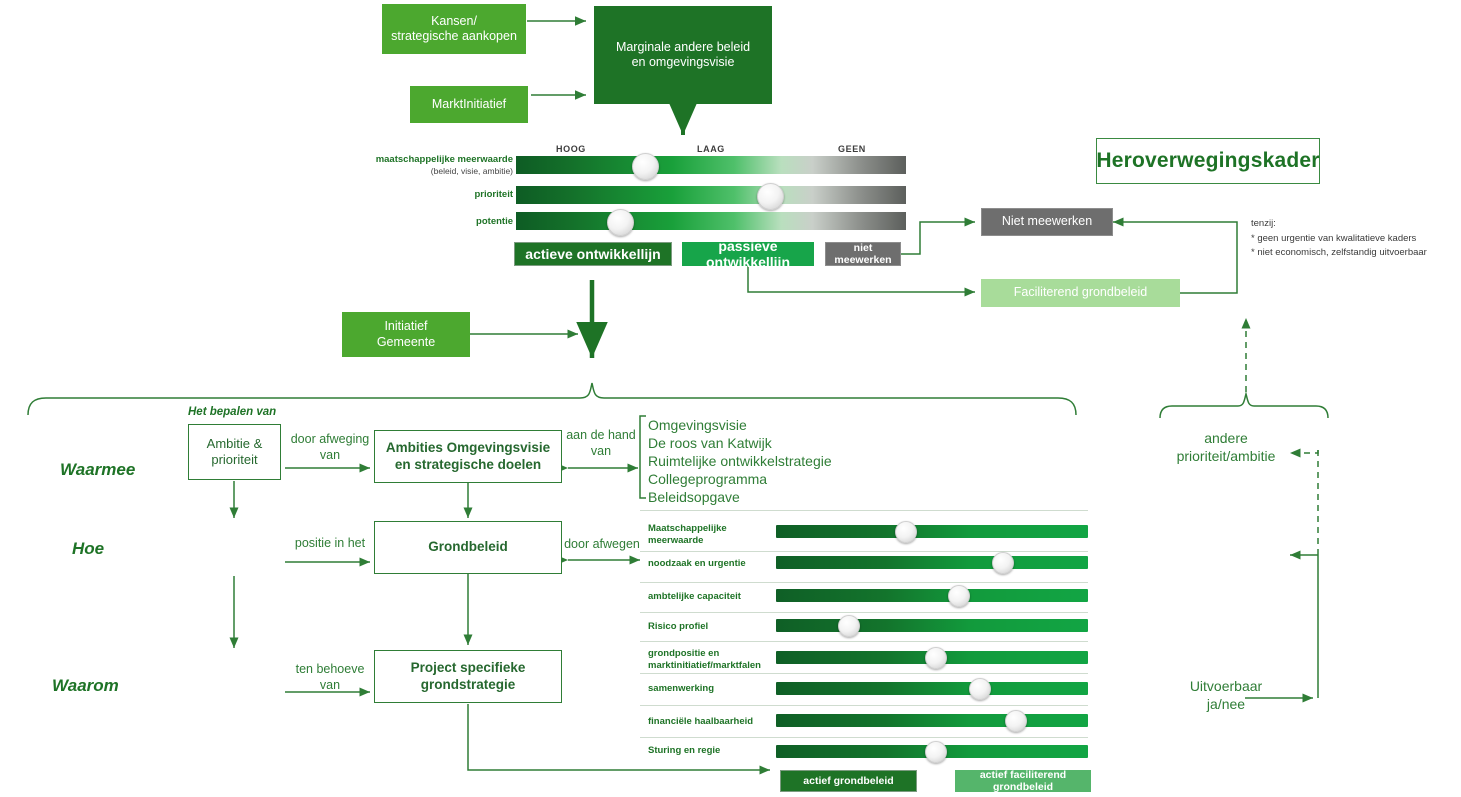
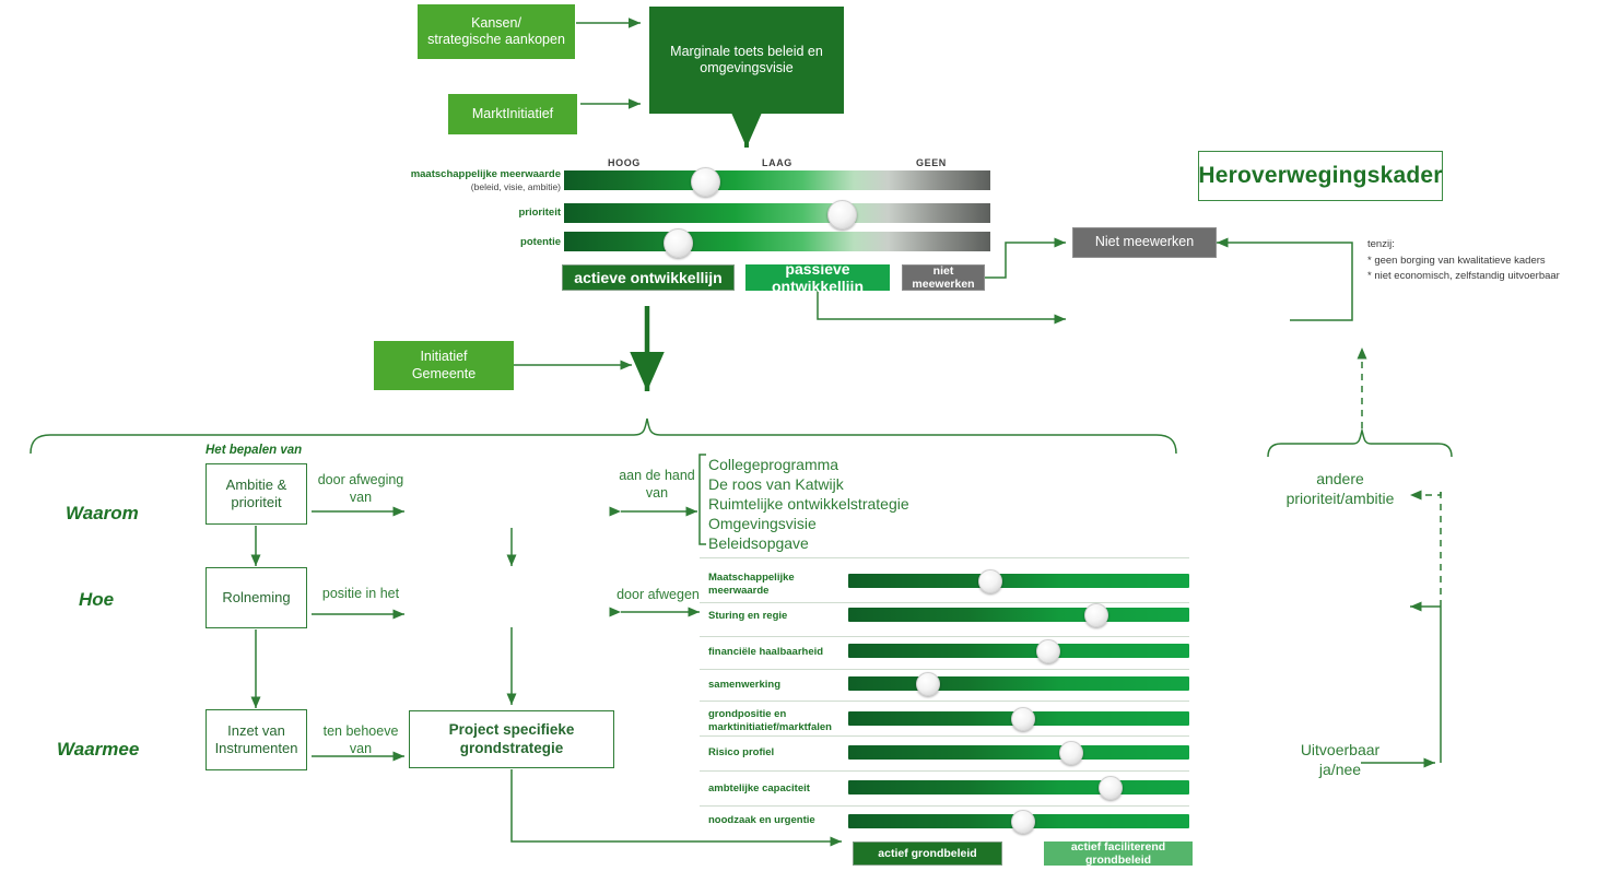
  Kansen/
  strategische aankopen
  MarktInitiatief
- Marginale andere beleid en omgevingsvisie
+ Marginale toets beleid en omgevingsvisie
  Heroverwegingskader
  HOOG
  LAAG
  GEEN
  maatschappelijke meerwaarde
  (beleid, visie, ambitie)
  prioriteit
  potentie
  actieve ontwikkellijn
  passieve ontwikkellijn
  niet meewerken
  Niet meewerken
- Faciliterend grondbeleid
  tenzij:
- * geen urgentie van kwalitatieve kaders
+ * geen borging van kwalitatieve kaders
  * niet economisch, zelfstandig uitvoerbaar
  Initiatief
  Gemeente
- Waarmee
+ Waarom
  Hoe
- Waarom
+ Waarmee
  Het bepalen van
  Ambitie &
  prioriteit
+ Rolneming
+ Inzet van
+ Instrumenten
  door afweging
  van
  positie in het
  ten behoeve
  van
- Ambities Omgevingsvisie
- en strategische doelen
- Grondbeleid
  Project specifieke
  grondstrategie
  aan de hand
  van
  door afwegen
- Omgevingsvisie
+ Collegeprogramma
  De roos van Katwijk
  Ruimtelijke ontwikkelstrategie
- Collegeprogramma
+ Omgevingsvisie
  Beleidsopgave
  Maatschappelijke
  meerwaarde
- noodzaak en urgentie
+ Sturing en regie
- ambtelijke capaciteit
+ financiële haalbaarheid
- Risico profiel
+ samenwerking
  grondpositie en
  marktinitiatief/marktfalen
- samenwerking
+ Risico profiel
- financiële haalbaarheid
+ ambtelijke capaciteit
- Sturing en regie
+ noodzaak en urgentie
  actief grondbeleid
  actief faciliterend grondbeleid
  andere
  prioriteit/ambitie
  Uitvoerbaar
  ja/nee
